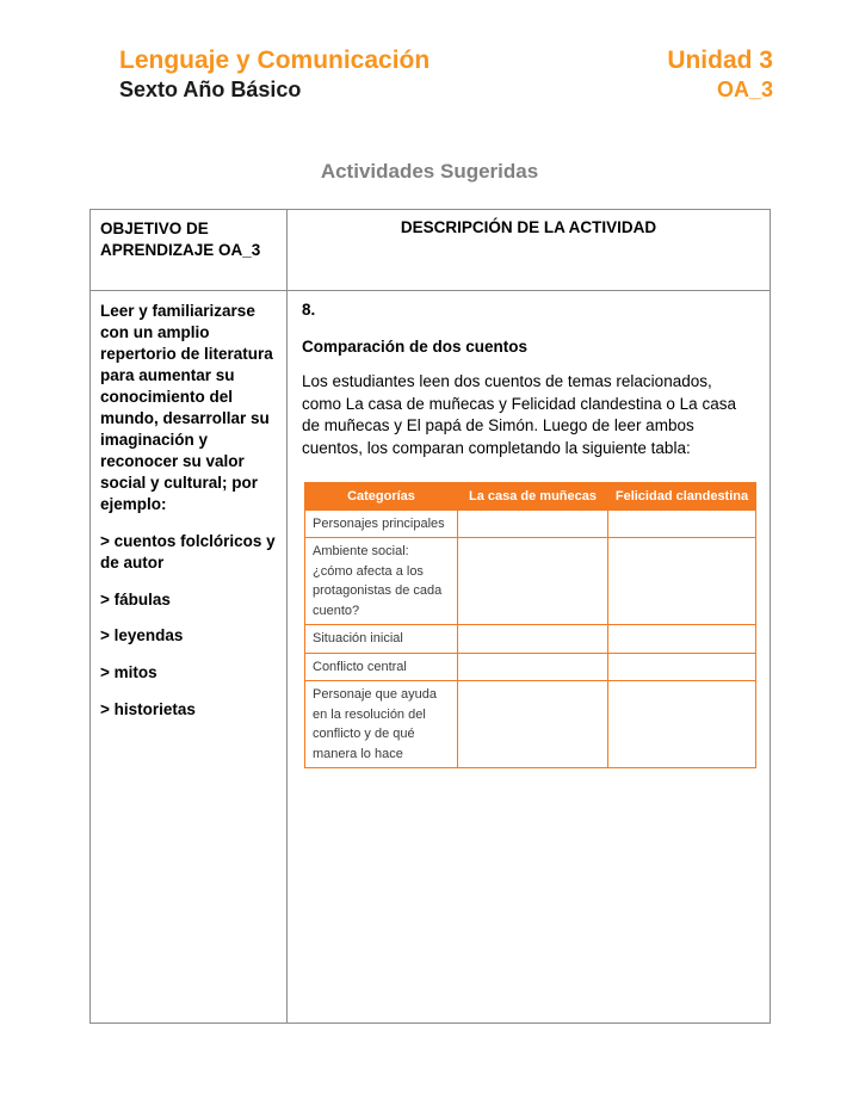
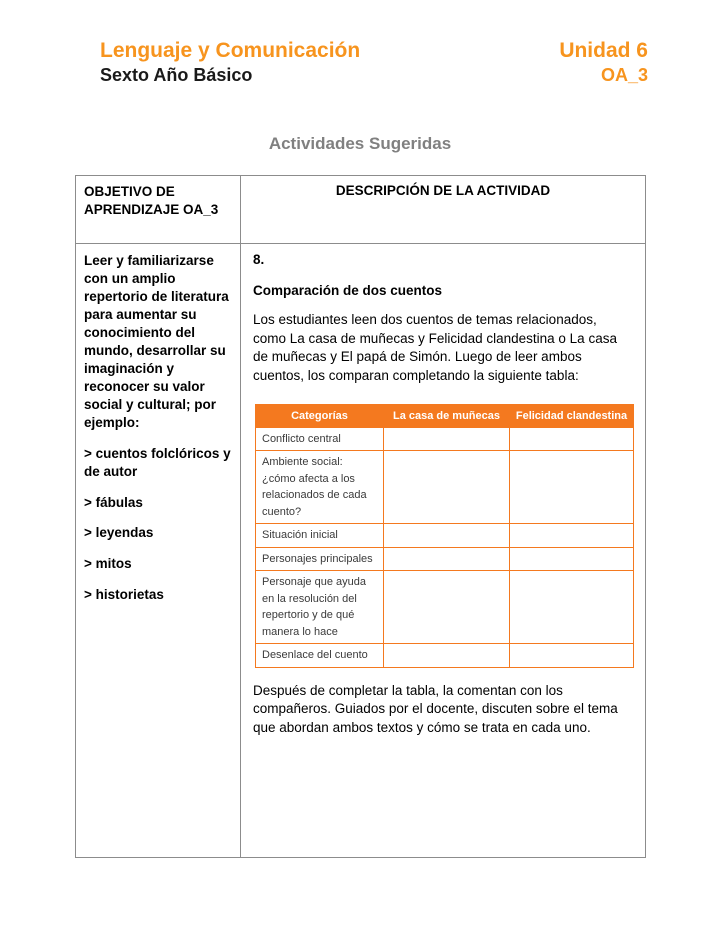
  Lenguaje y Comunicación
  Sexto Año Básico
- Unidad 3
+ Unidad 6
  OA_3
  Actividades Sugeridas
  OBJETIVO DE APRENDIZAJE OA_3	DESCRIPCIÓN DE LA ACTIVIDAD
  Leer y familiarizarse con un amplio repertorio de literatura para aumentar su conocimiento del mundo, desarrollar su imaginación y reconocer su valor social y cultural; por ejemplo: > cuentos folclóricos y de autor > fábulas > leyendas > mitos > historietas	8. Comparación de dos cuentos Los estudiantes leen dos cuentos de temas relacionados, como La casa de muñecas y Felicidad clandestina o La casa de muñecas y El papá de Simón. Luego de leer ambos cuentos, los comparan completando la siguiente tabla:
  Categorías	La casa de muñecas	Felicidad clandestina
- Personajes principales
+ Conflicto central
- Ambiente social: ¿cómo afecta a los protagonistas de cada cuento?
+ Ambiente social: ¿cómo afecta a los relacionados de cada cuento?
  Situación inicial
- Conflicto central
+ Personajes principales
- Personaje que ayuda en la resolución del conflicto y de qué manera lo hace
+ Personaje que ayuda en la resolución del repertorio y de qué manera lo hace
+ Desenlace del cuento
+ 	Después de completar la tabla, la comentan con los compañeros. Guiados por el docente, discuten sobre el tema que abordan ambos textos y cómo se trata en cada uno.
